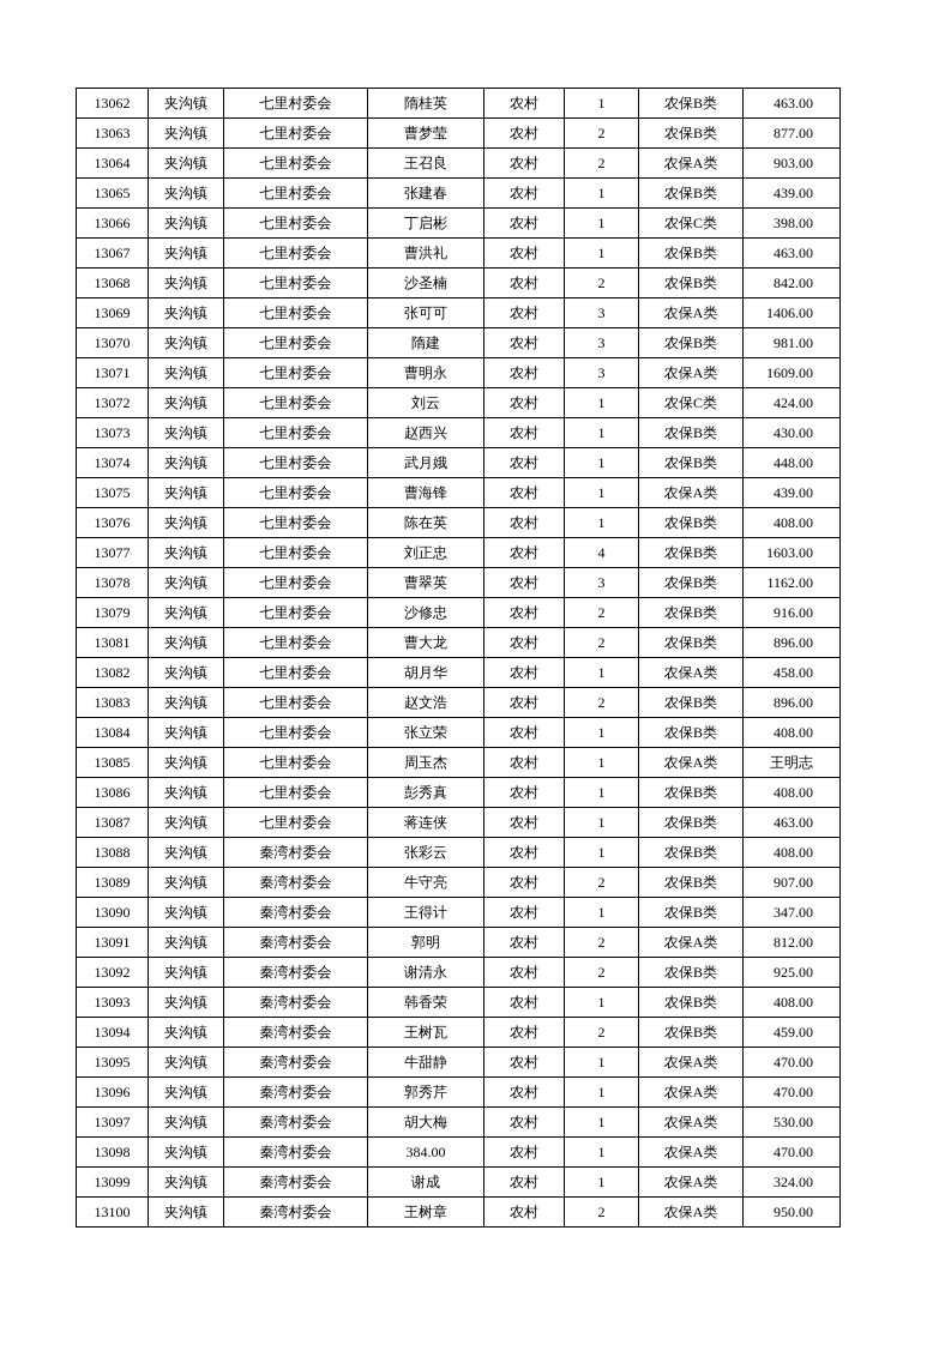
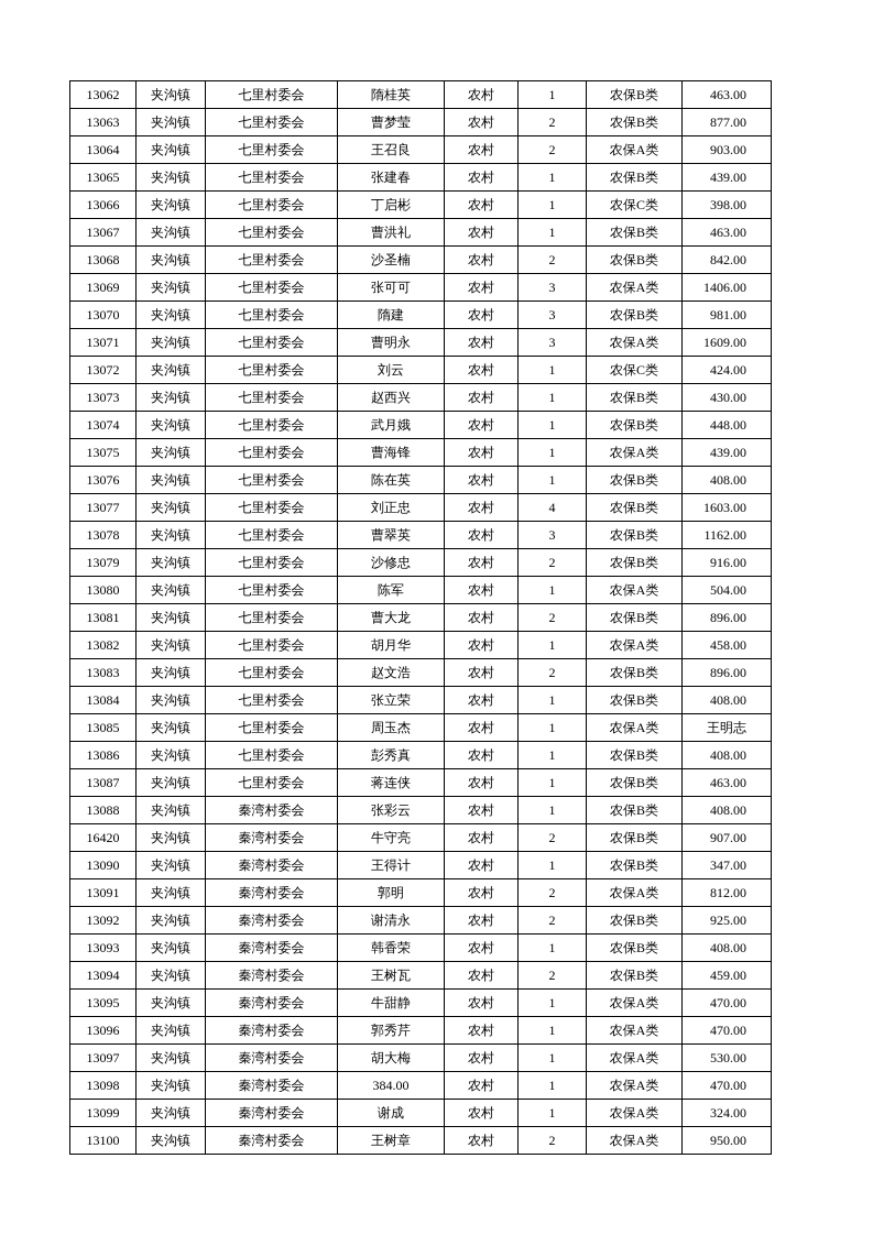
  13062	夹沟镇	七里村委会	隋桂英	农村	1	农保B类	463.00
  13063	夹沟镇	七里村委会	曹梦莹	农村	2	农保B类	877.00
  13064	夹沟镇	七里村委会	王召良	农村	2	农保A类	903.00
  13065	夹沟镇	七里村委会	张建春	农村	1	农保B类	439.00
  13066	夹沟镇	七里村委会	丁启彬	农村	1	农保C类	398.00
  13067	夹沟镇	七里村委会	曹洪礼	农村	1	农保B类	463.00
  13068	夹沟镇	七里村委会	沙圣楠	农村	2	农保B类	842.00
  13069	夹沟镇	七里村委会	张可可	农村	3	农保A类	1406.00
  13070	夹沟镇	七里村委会	隋建	农村	3	农保B类	981.00
  13071	夹沟镇	七里村委会	曹明永	农村	3	农保A类	1609.00
  13072	夹沟镇	七里村委会	刘云	农村	1	农保C类	424.00
  13073	夹沟镇	七里村委会	赵西兴	农村	1	农保B类	430.00
  13074	夹沟镇	七里村委会	武月娥	农村	1	农保B类	448.00
  13075	夹沟镇	七里村委会	曹海锋	农村	1	农保A类	439.00
  13076	夹沟镇	七里村委会	陈在英	农村	1	农保B类	408.00
  13077	夹沟镇	七里村委会	刘正忠	农村	4	农保B类	1603.00
  13078	夹沟镇	七里村委会	曹翠英	农村	3	农保B类	1162.00
  13079	夹沟镇	七里村委会	沙修忠	农村	2	农保B类	916.00
+ 13080	夹沟镇	七里村委会	陈军	农村	1	农保A类	504.00
  13081	夹沟镇	七里村委会	曹大龙	农村	2	农保B类	896.00
  13082	夹沟镇	七里村委会	胡月华	农村	1	农保A类	458.00
  13083	夹沟镇	七里村委会	赵文浩	农村	2	农保B类	896.00
  13084	夹沟镇	七里村委会	张立荣	农村	1	农保B类	408.00
  13085	夹沟镇	七里村委会	周玉杰	农村	1	农保A类	王明志
  13086	夹沟镇	七里村委会	彭秀真	农村	1	农保B类	408.00
  13087	夹沟镇	七里村委会	蒋连侠	农村	1	农保B类	463.00
  13088	夹沟镇	秦湾村委会	张彩云	农村	1	农保B类	408.00
- 13089	夹沟镇	秦湾村委会	牛守亮	农村	2	农保B类	907.00
+ 16420	夹沟镇	秦湾村委会	牛守亮	农村	2	农保B类	907.00
  13090	夹沟镇	秦湾村委会	王得计	农村	1	农保B类	347.00
  13091	夹沟镇	秦湾村委会	郭明	农村	2	农保A类	812.00
  13092	夹沟镇	秦湾村委会	谢清永	农村	2	农保B类	925.00
  13093	夹沟镇	秦湾村委会	韩香荣	农村	1	农保B类	408.00
  13094	夹沟镇	秦湾村委会	王树瓦	农村	2	农保B类	459.00
  13095	夹沟镇	秦湾村委会	牛甜静	农村	1	农保A类	470.00
  13096	夹沟镇	秦湾村委会	郭秀芹	农村	1	农保A类	470.00
  13097	夹沟镇	秦湾村委会	胡大梅	农村	1	农保A类	530.00
  13098	夹沟镇	秦湾村委会	384.00	农村	1	农保A类	470.00
  13099	夹沟镇	秦湾村委会	谢成	农村	1	农保A类	324.00
  13100	夹沟镇	秦湾村委会	王树章	农村	2	农保A类	950.00
